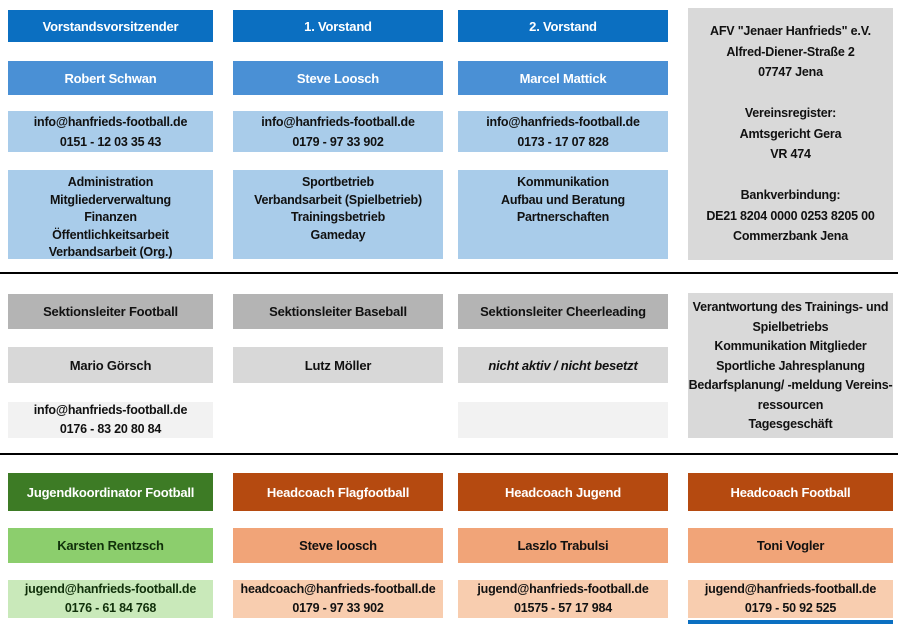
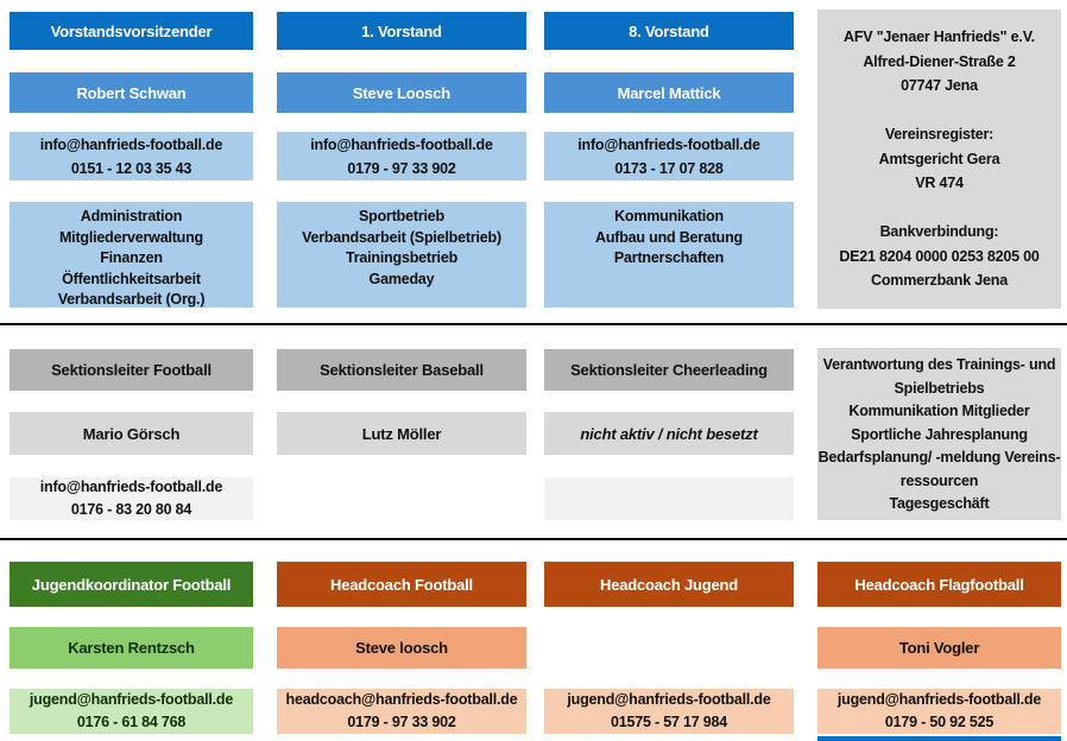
  Vorstandsvorsitzender
  1. Vorstand
- 2. Vorstand
+ 8. Vorstand
  Robert Schwan
  Steve Loosch
  Marcel Mattick
  info@hanfrieds-football.de
  0151 - 12 03 35 43
  info@hanfrieds-football.de
  0179 - 97 33 902
  info@hanfrieds-football.de
  0173 - 17 07 828
  Administration
  Mitgliederverwaltung
  Finanzen
  Öffentlichkeitsarbeit
  Verbandsarbeit (Org.)
  Sportbetrieb
  Verbandsarbeit (Spielbetrieb)
  Trainingsbetrieb
  Gameday
  Kommunikation
  Aufbau und Beratung
  Partnerschaften
  AFV "Jenaer Hanfrieds" e.V.
  Alfred-Diener-Straße 2
  07747 Jena
  Vereinsregister:
  Amtsgericht Gera
  VR 474
  Bankverbindung:
  DE21 8204 0000 0253 8205 00
  Commerzbank Jena
  Sektionsleiter Football
  Sektionsleiter Baseball
  Sektionsleiter Cheerleading
  Mario Görsch
  Lutz Möller
  nicht aktiv / nicht besetzt
  info@hanfrieds-football.de
  0176 - 83 20 80 84
  Verantwortung des Trainings- und
  Spielbetriebs
  Kommunikation Mitglieder
  Sportliche Jahresplanung
  Bedarfsplanung/ -meldung Vereins-
  ressourcen
  Tagesgeschäft
  Jugendkoordinator Football
- Headcoach Flagfootball
+ Headcoach Football
  Headcoach Jugend
- Headcoach Football
+ Headcoach Flagfootball
  Karsten Rentzsch
  Steve loosch
- Laszlo Trabulsi
  Toni Vogler
  jugend@hanfrieds-football.de
  0176 - 61 84 768
  headcoach@hanfrieds-football.de
  0179 - 97 33 902
  jugend@hanfrieds-football.de
  01575 - 57 17 984
  jugend@hanfrieds-football.de
  0179 - 50 92 525
